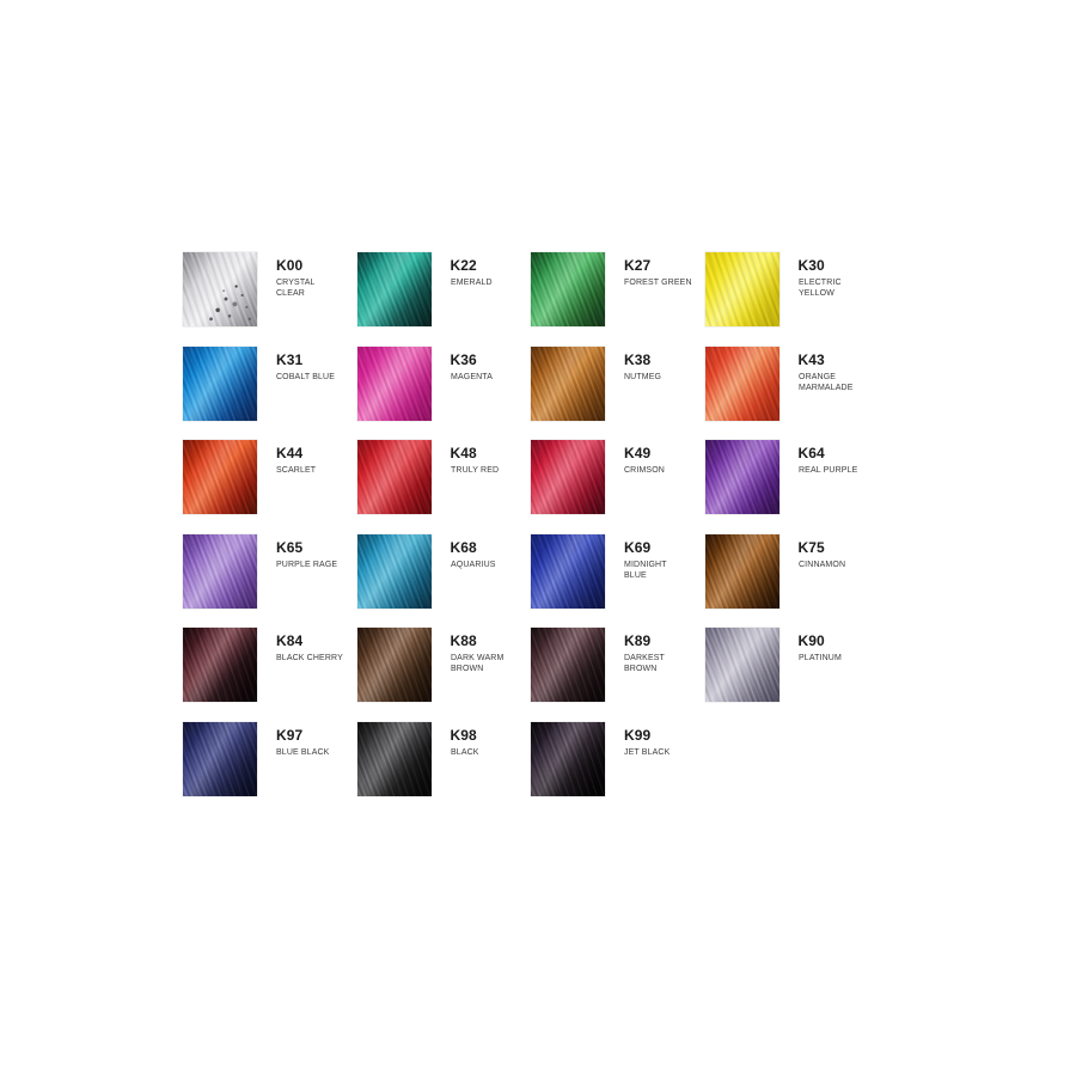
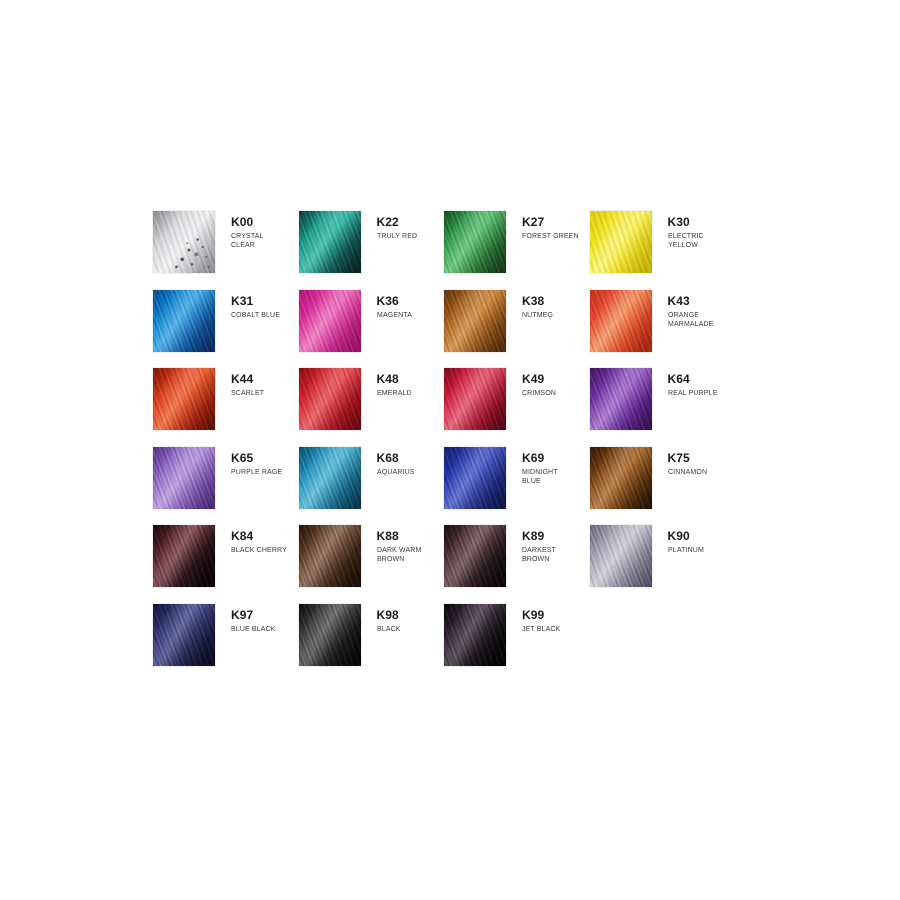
  K00
  CRYSTAL
  CLEAR
  K22
- EMERALD
+ TRULY RED
  K27
  FOREST GREEN
  K30
  ELECTRIC
  YELLOW
  K31
  COBALT BLUE
  K36
  MAGENTA
  K38
  NUTMEG
  K43
  ORANGE
  MARMALADE
  K44
  SCARLET
  K48
- TRULY RED
+ EMERALD
  K49
  CRIMSON
  K64
  REAL PURPLE
  K65
  PURPLE RAGE
  K68
  AQUARIUS
  K69
  MIDNIGHT
  BLUE
  K75
  CINNAMON
  K84
  BLACK CHERRY
  K88
  DARK WARM
  BROWN
  K89
  DARKEST
  BROWN
  K90
  PLATINUM
  K97
  BLUE BLACK
  K98
  BLACK
  K99
  JET BLACK
